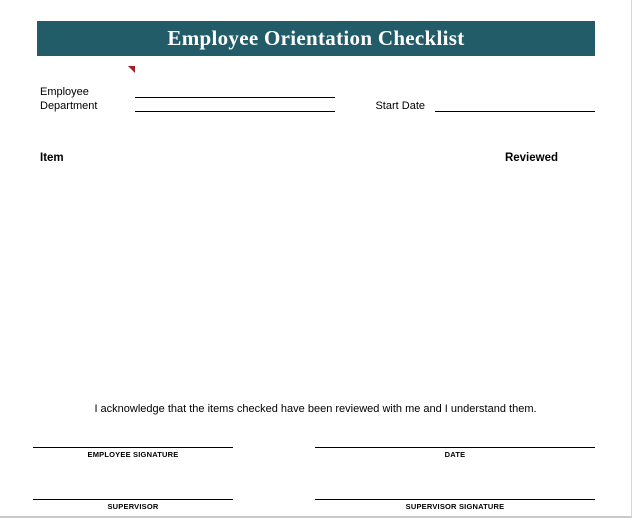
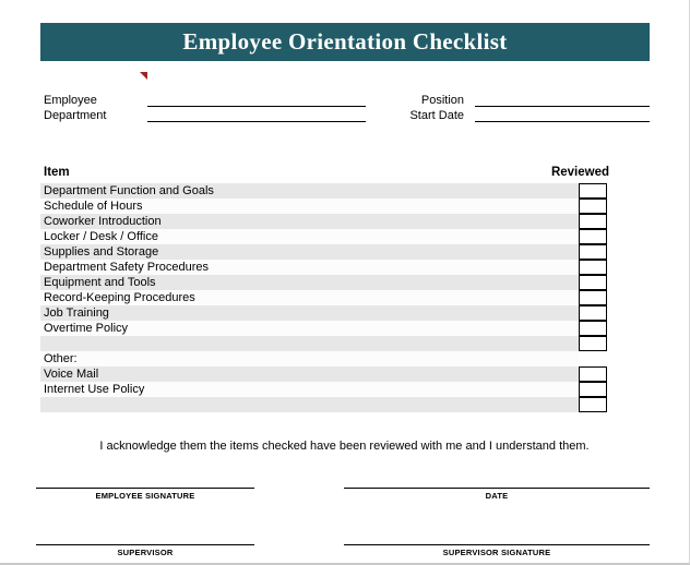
  Employee Orientation Checklist
  Employee
  Department
+ Position
  Start Date
  Item
  Reviewed
+ Department Function and Goals
+ Schedule of Hours
+ Coworker Introduction
+ Locker / Desk / Office
+ Supplies and Storage
+ Department Safety Procedures
+ Equipment and Tools
+ Record-Keeping Procedures
+ Job Training
+ Overtime Policy
+ Other:
+ Voice Mail
+ Internet Use Policy
- I acknowledge that the items checked have been reviewed with me and I understand them.
+ I acknowledge them the items checked have been reviewed with me and I understand them.
  EMPLOYEE SIGNATURE
  DATE
  SUPERVISOR
  SUPERVISOR SIGNATURE
